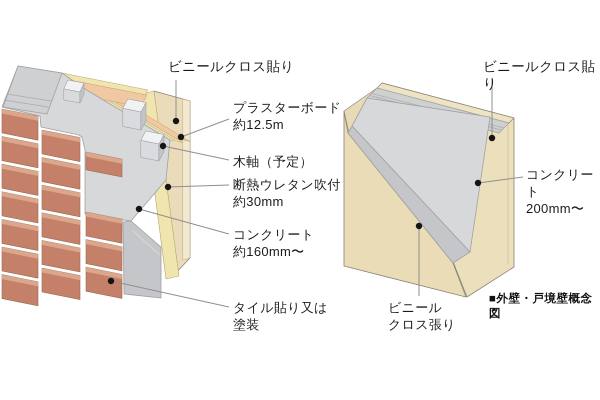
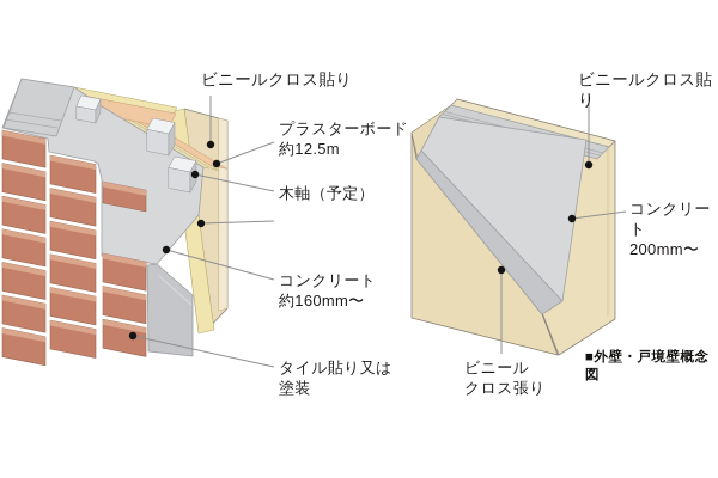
  ビニールクロス貼り
  プラスターボード
  約12.5m
  木軸（予定）
- 断熱ウレタン吹付
- 約30mm
  コンクリート
  約160mm〜
  タイル貼り又は
  塗装
  ビニールクロス貼り
  コンクリート
  200mm〜
  ビニール
  クロス張り
  ■外壁・戸境壁概念図
